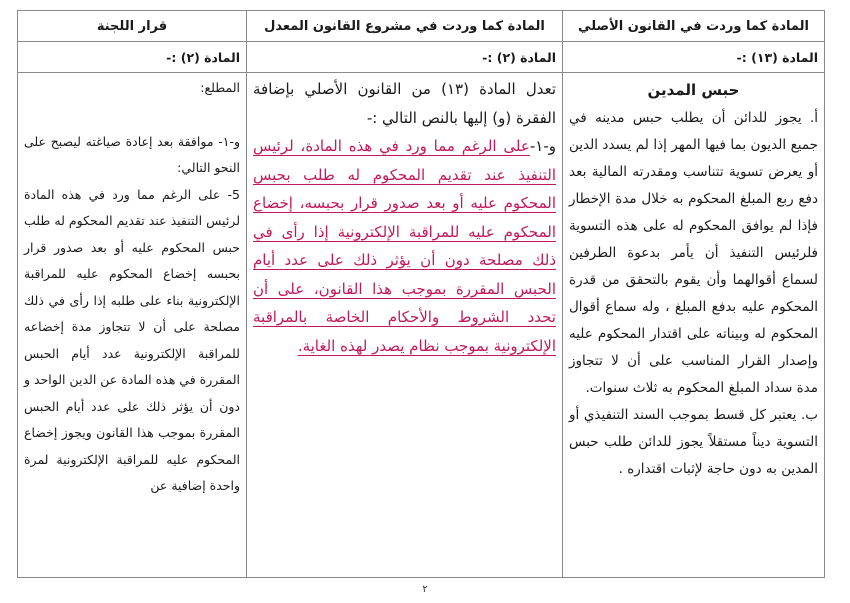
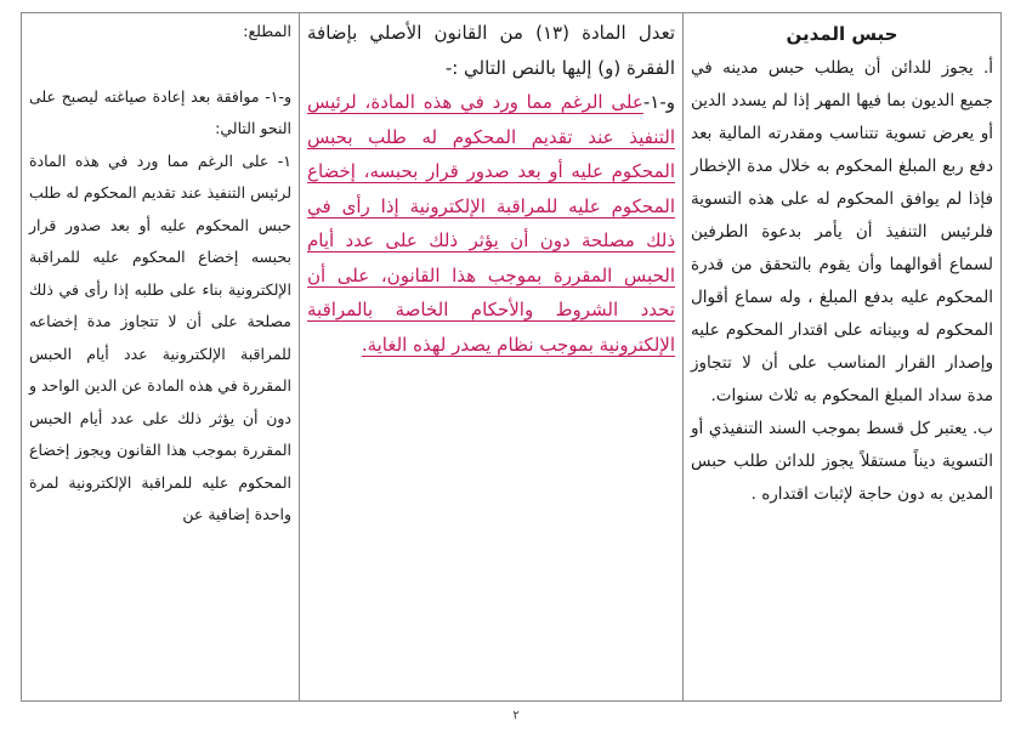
- المادة كما وردت في القانون الأصلي	المادة كما وردت في مشروع القانون المعدل	قرار اللجنة
- المادة (١٣) :-	المادة (٢) :-	المادة (٢) :-
- حبس المدين أ. يجوز للدائن أن يطلب حبس مدينه في جميع الديون بما فيها المهر إذا لم يسدد الدين أو يعرض تسوية تتناسب ومقدرته المالية بعد دفع ربع المبلغ المحكوم به خلال مدة الإخطار فإذا لم يوافق المحكوم له على هذه التسوية فلرئيس التنفيذ أن يأمر بدعوة الطرفين لسماع أقوالهما وأن يقوم بالتحقق من قدرة المحكوم عليه بدفع المبلغ ، وله سماع أقوال المحكوم له وبيناته على اقتدار المحكوم عليه وإصدار القرار المناسب على أن لا تتجاوز مدة سداد المبلغ المحكوم به ثلاث سنوات. ب. يعتبر كل قسط بموجب السند التنفيذي أو التسوية ديناً مستقلاً يجوز للدائن طلب حبس المدين به دون حاجة لإثبات اقتداره .	تعدل المادة (١٣) من القانون الأصلي بإضافة الفقرة (و) إليها بالنص التالي :- و-١-على الرغم مما ورد في هذه المادة، لرئيس التنفيذ عند تقديم المحكوم له طلب بحبس المحكوم عليه أو بعد صدور قرار بحبسه، إخضاع المحكوم عليه للمراقبة الإلكترونية إذا رأى في ذلك مصلحة دون أن يؤثر ذلك على عدد أيام الحبس المقررة بموجب هذا القانون، على أن تحدد الشروط والأحكام الخاصة بالمراقبة الإلكترونية بموجب نظام يصدر لهذه الغاية.	المطلع: و-١- موافقة بعد إعادة صياغته ليصبح على النحو التالي: 5- على الرغم مما ورد في هذه المادة لرئيس التنفيذ عند تقديم المحكوم له طلب حبس المحكوم عليه أو بعد صدور قرار بحبسه إخضاع المحكوم عليه للمراقبة الإلكترونية بناء على طلبه إذا رأى في ذلك مصلحة على أن لا تتجاوز مدة إخضاعه للمراقبة الإلكترونية عدد أيام الحبس المقررة في هذه المادة عن الدين الواحد و دون أن يؤثر ذلك على عدد أيام الحبس المقررة بموجب هذا القانون ويجوز إخضاع المحكوم عليه للمراقبة الإلكترونية لمرة واحدة إضافية عن
+ حبس المدين أ. يجوز للدائن أن يطلب حبس مدينه في جميع الديون بما فيها المهر إذا لم يسدد الدين أو يعرض تسوية تتناسب ومقدرته المالية بعد دفع ربع المبلغ المحكوم به خلال مدة الإخطار فإذا لم يوافق المحكوم له على هذه التسوية فلرئيس التنفيذ أن يأمر بدعوة الطرفين لسماع أقوالهما وأن يقوم بالتحقق من قدرة المحكوم عليه بدفع المبلغ ، وله سماع أقوال المحكوم له وبيناته على اقتدار المحكوم عليه وإصدار القرار المناسب على أن لا تتجاوز مدة سداد المبلغ المحكوم به ثلاث سنوات. ب. يعتبر كل قسط بموجب السند التنفيذي أو التسوية ديناً مستقلاً يجوز للدائن طلب حبس المدين به دون حاجة لإثبات اقتداره .	تعدل المادة (١٣) من القانون الأصلي بإضافة الفقرة (و) إليها بالنص التالي :- و-١-على الرغم مما ورد في هذه المادة، لرئيس التنفيذ عند تقديم المحكوم له طلب بحبس المحكوم عليه أو بعد صدور قرار بحبسه، إخضاع المحكوم عليه للمراقبة الإلكترونية إذا رأى في ذلك مصلحة دون أن يؤثر ذلك على عدد أيام الحبس المقررة بموجب هذا القانون، على أن تحدد الشروط والأحكام الخاصة بالمراقبة الإلكترونية بموجب نظام يصدر لهذه الغاية.	المطلع: و-١- موافقة بعد إعادة صياغته ليصبح على النحو التالي: ١- على الرغم مما ورد في هذه المادة لرئيس التنفيذ عند تقديم المحكوم له طلب حبس المحكوم عليه أو بعد صدور قرار بحبسه إخضاع المحكوم عليه للمراقبة الإلكترونية بناء على طلبه إذا رأى في ذلك مصلحة على أن لا تتجاوز مدة إخضاعه للمراقبة الإلكترونية عدد أيام الحبس المقررة في هذه المادة عن الدين الواحد و دون أن يؤثر ذلك على عدد أيام الحبس المقررة بموجب هذا القانون ويجوز إخضاع المحكوم عليه للمراقبة الإلكترونية لمرة واحدة إضافية عن
  ٢
